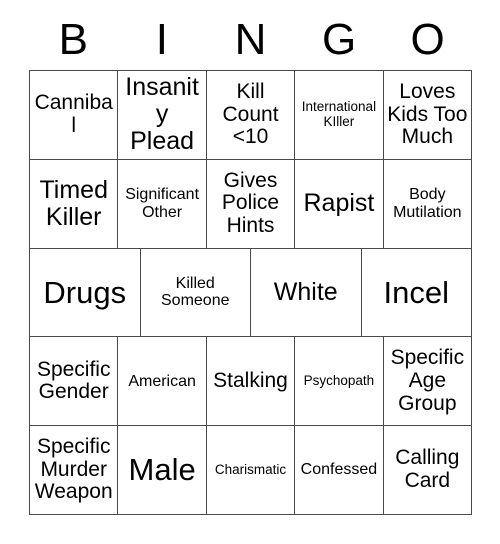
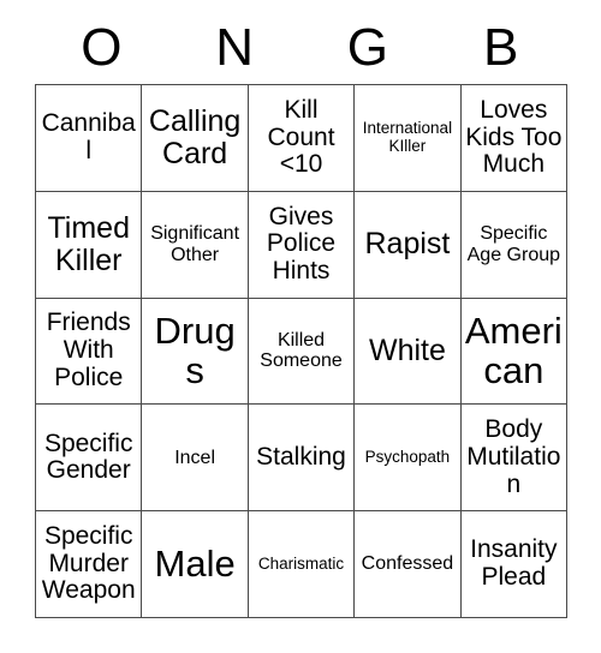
- B
+ O
- I
  N
  G
- O
+ B
  Cannibal
- Insanity Plead
+ Calling Card
  Kill Count <10
  International KIller
  Loves Kids Too Much
  Timed Killer
  Significant Other
  Gives Police Hints
  Rapist
- Body Mutilation
+ Specific Age Group
+ Friends With Police
  Drugs
  Killed Someone
  White
- Incel
+ American
  Specific Gender
- American
+ Incel
  Stalking
  Psychopath
- Specific Age Group
+ Body Mutilation
  Specific Murder Weapon
  Male
  Charismatic
  Confessed
- Calling Card
+ Insanity Plead
